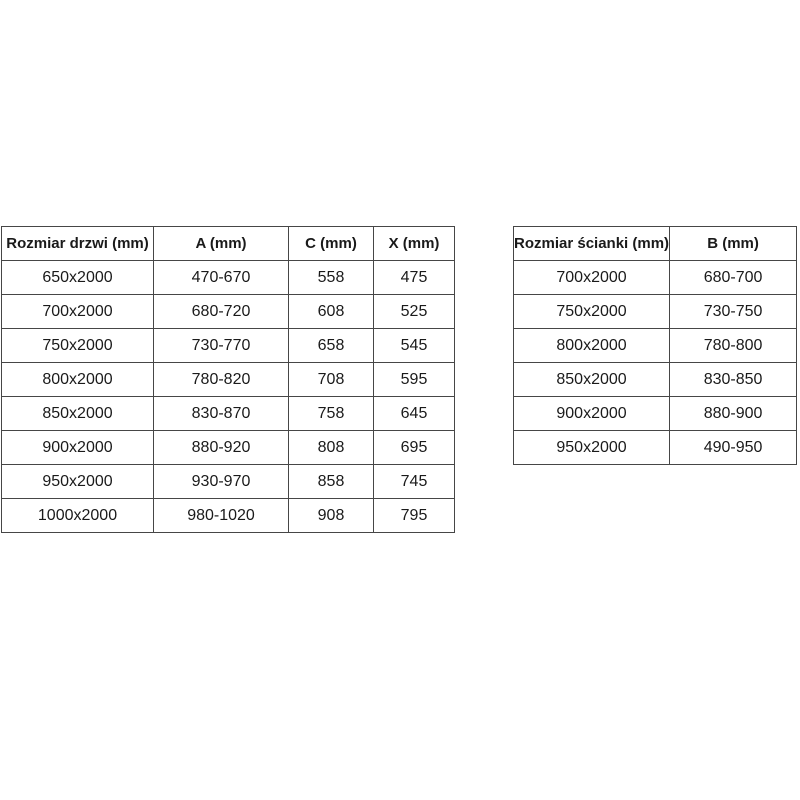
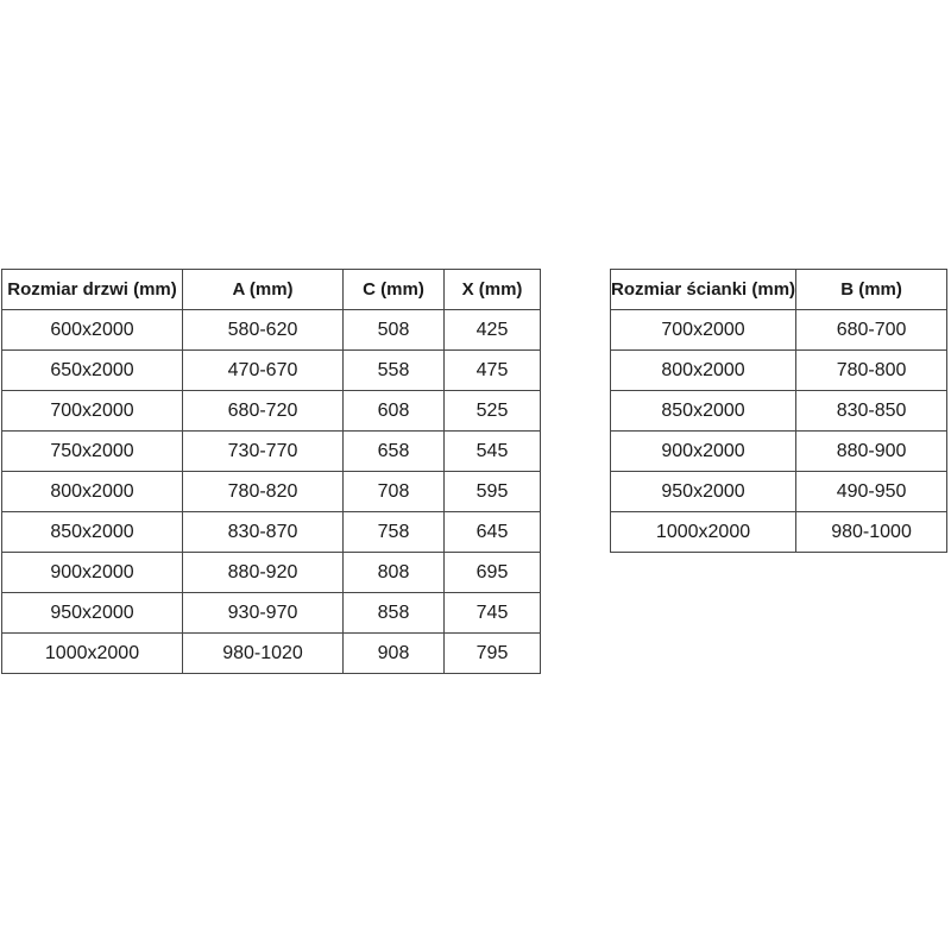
  Rozmiar drzwi (mm)	A (mm)	C (mm)	X (mm)
+ 600x2000	580-620	508	425
  650x2000	470-670	558	475
  700x2000	680-720	608	525
  750x2000	730-770	658	545
  800x2000	780-820	708	595
  850x2000	830-870	758	645
  900x2000	880-920	808	695
  950x2000	930-970	858	745
  1000x2000	980-1020	908	795
  Rozmiar ścianki (mm)	B (mm)
  700x2000	680-700
- 750x2000	730-750
  800x2000	780-800
  850x2000	830-850
  900x2000	880-900
  950x2000	490-950
+ 1000x2000	980-1000
